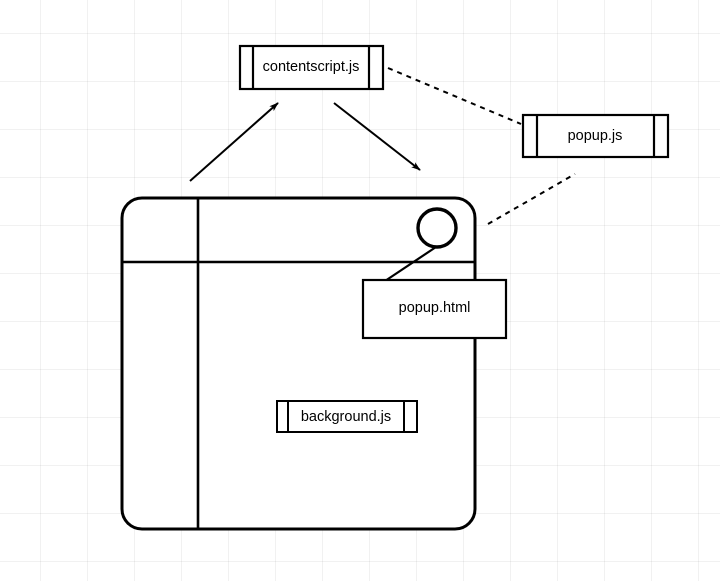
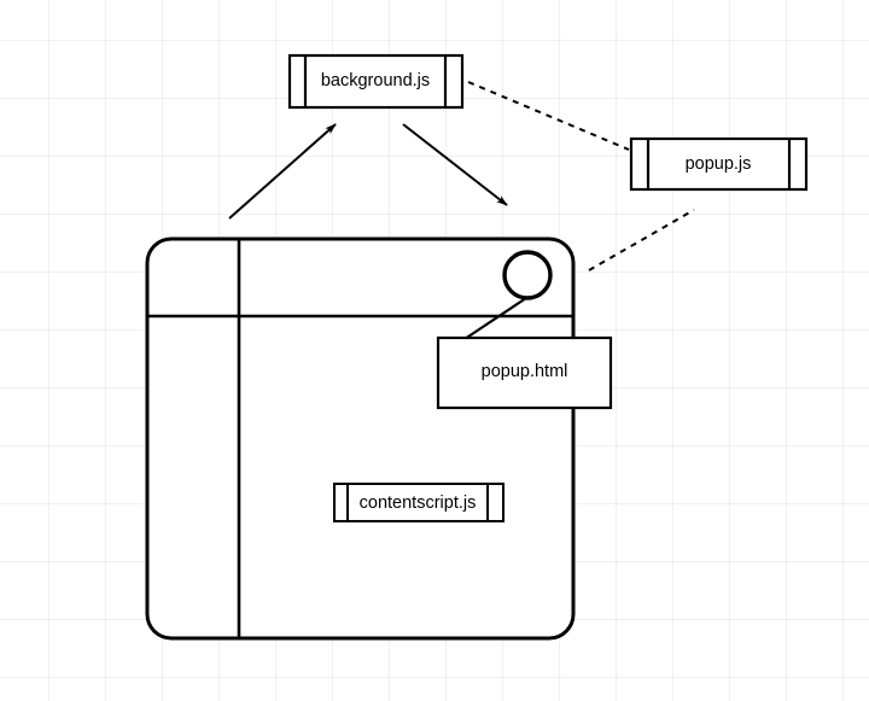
- contentscript.js
+ background.js
  popup.js
- background.js
+ contentscript.js
  popup.html
